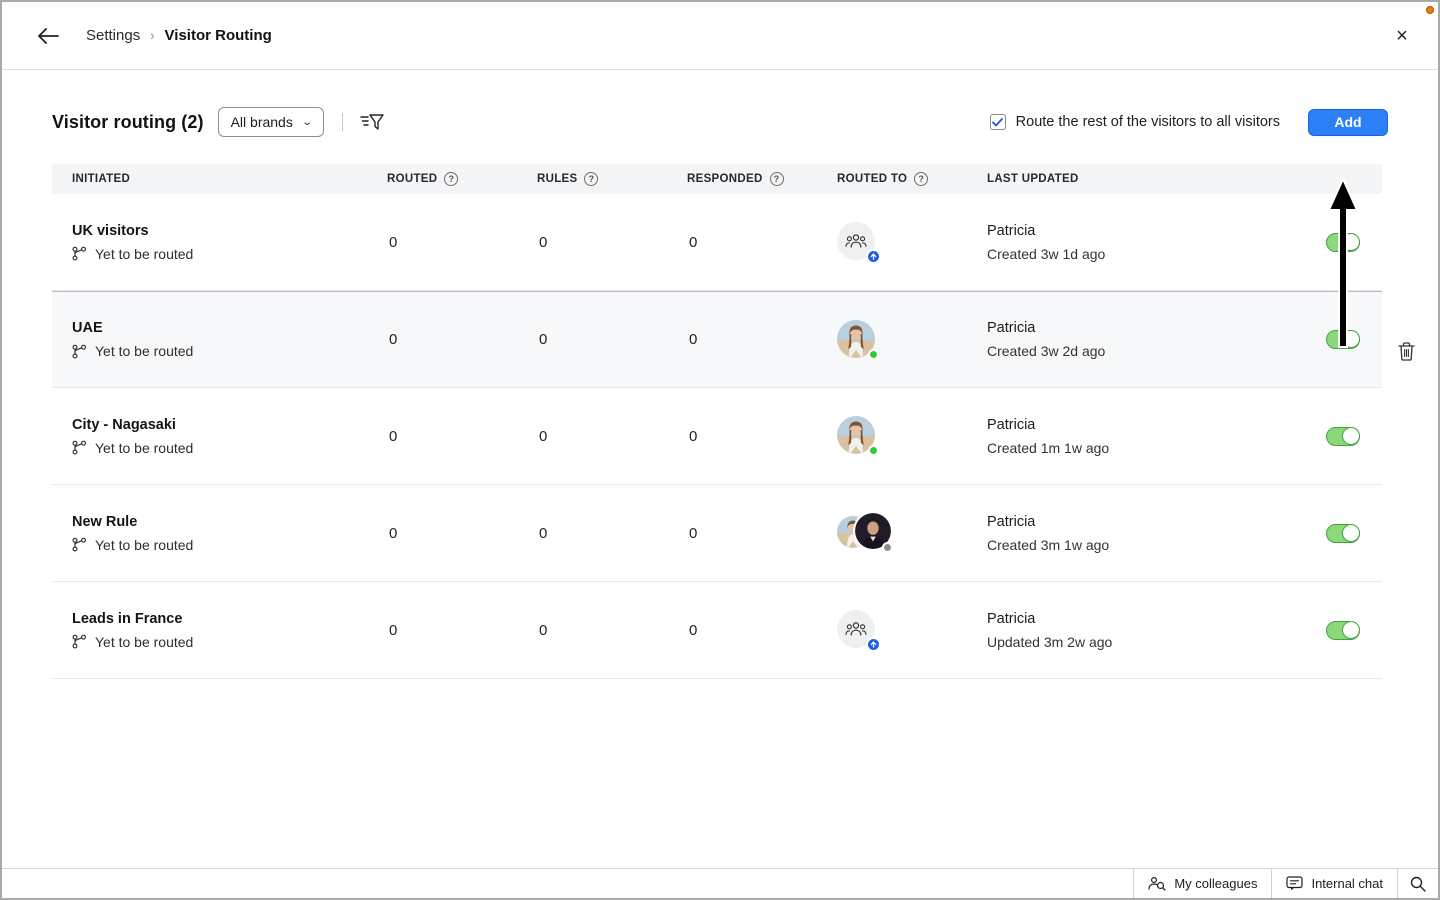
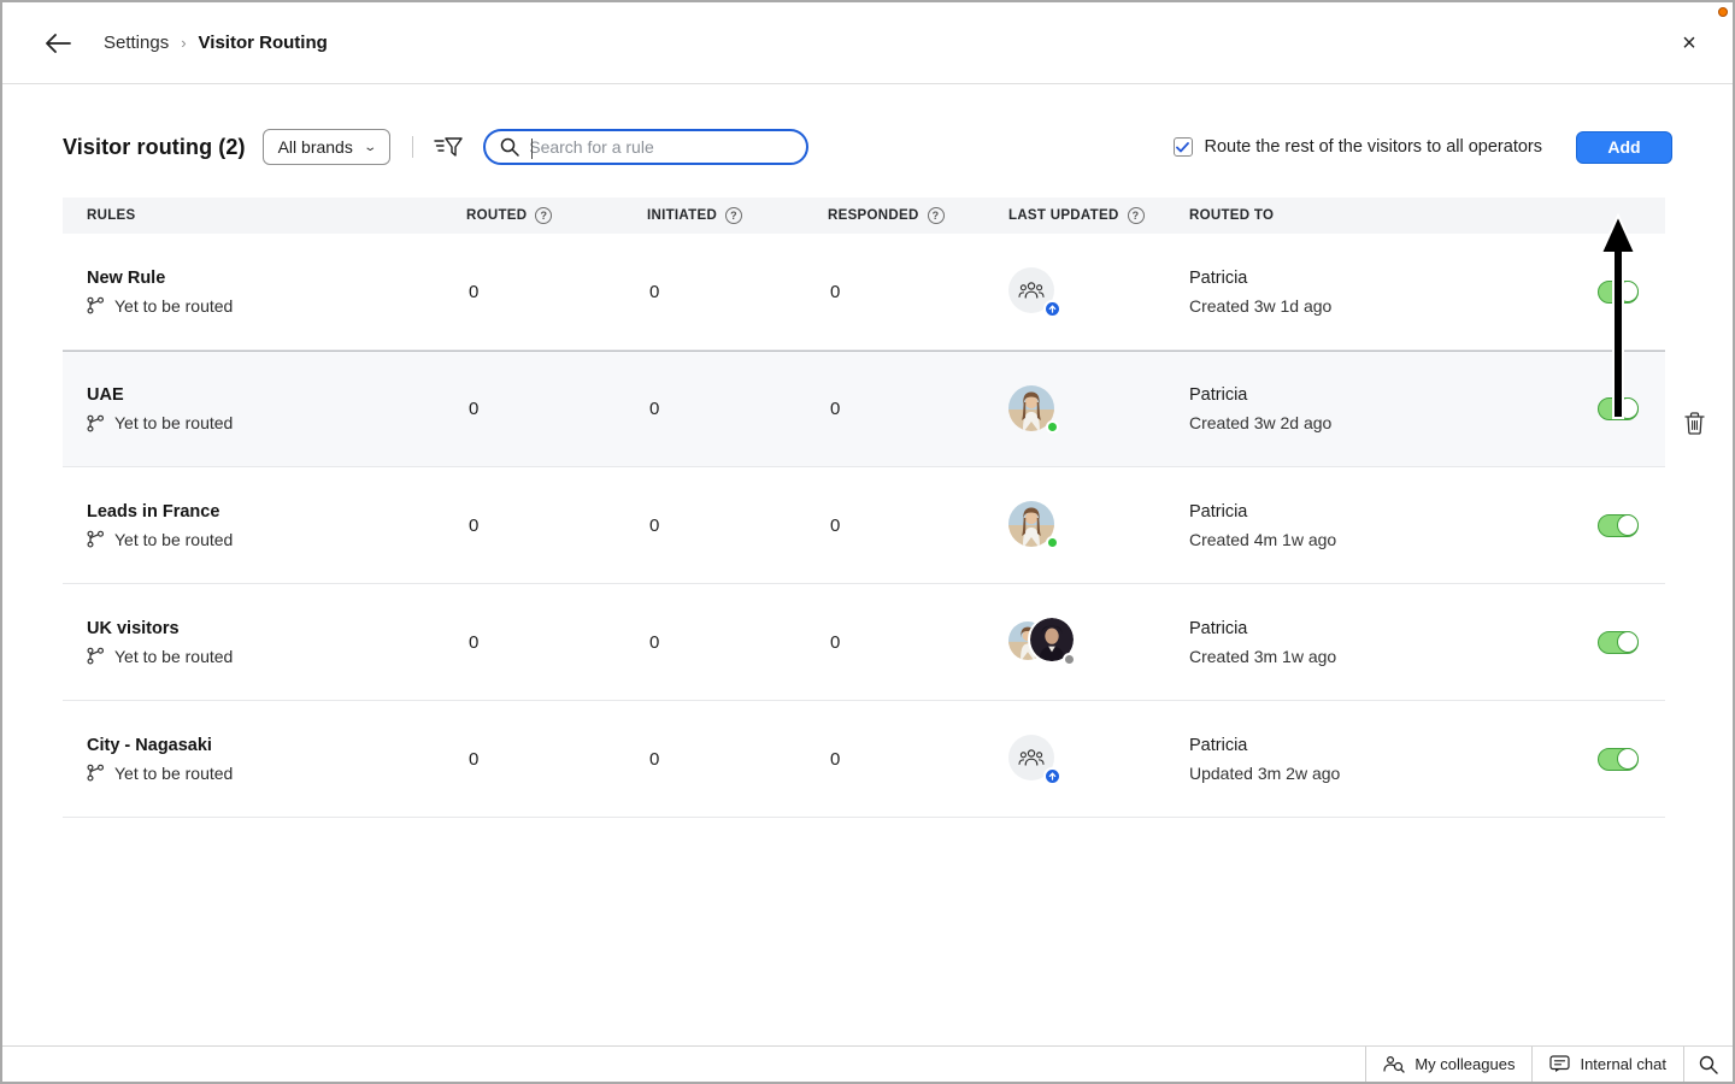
  Settings
  ›
  Visitor Routing
  ×
  Visitor routing (2)
  All brands
  ⌄
+ Search for a rule
- Route the rest of the visitors to all visitors
+ Route the rest of the visitors to all operators
  Add
- INITIATED
+ RULES
  ROUTED
  ?
- RULES
+ INITIATED
  ?
  RESPONDED
  ?
- ROUTED TO
+ LAST UPDATED
  ?
- LAST UPDATED
+ ROUTED TO
- UK visitors
+ New Rule
  Yet to be routed
  0
  0
  0
  Patricia
  Created 3w 1d ago
  UAE
  Yet to be routed
  0
  0
  0
  Patricia
  Created 3w 2d ago
- City - Nagasaki
+ Leads in France
  Yet to be routed
  0
  0
  0
  Patricia
- Created 1m 1w ago
+ Created 4m 1w ago
- New Rule
+ UK visitors
  Yet to be routed
  0
  0
  0
  Patricia
  Created 3m 1w ago
- Leads in France
+ City - Nagasaki
  Yet to be routed
  0
  0
  0
  Patricia
  Updated 3m 2w ago
  My colleagues
  Internal chat
